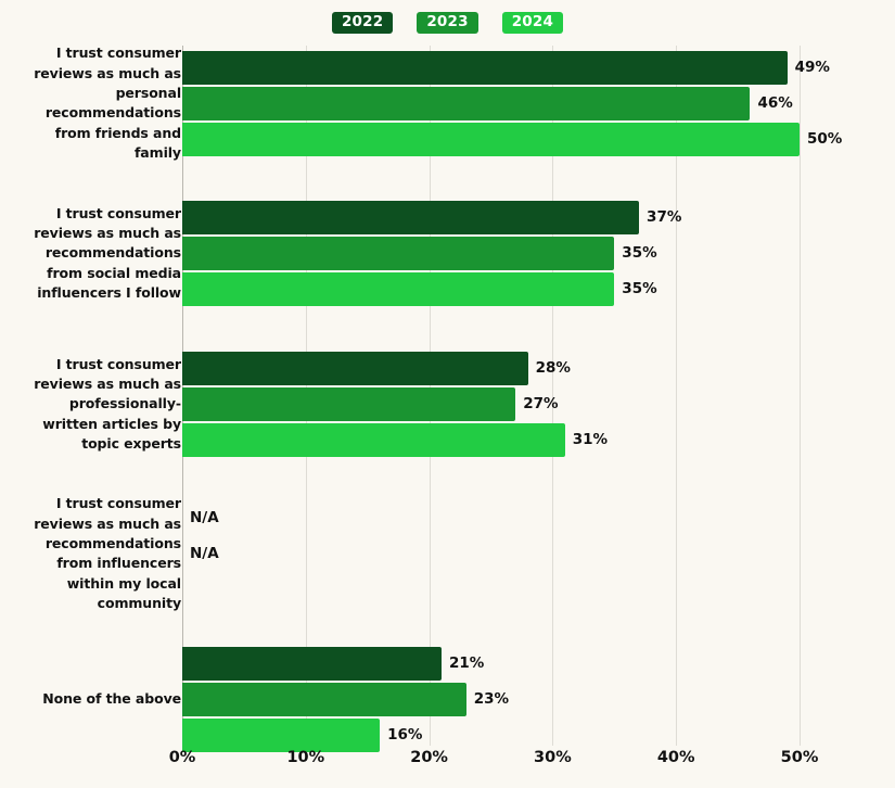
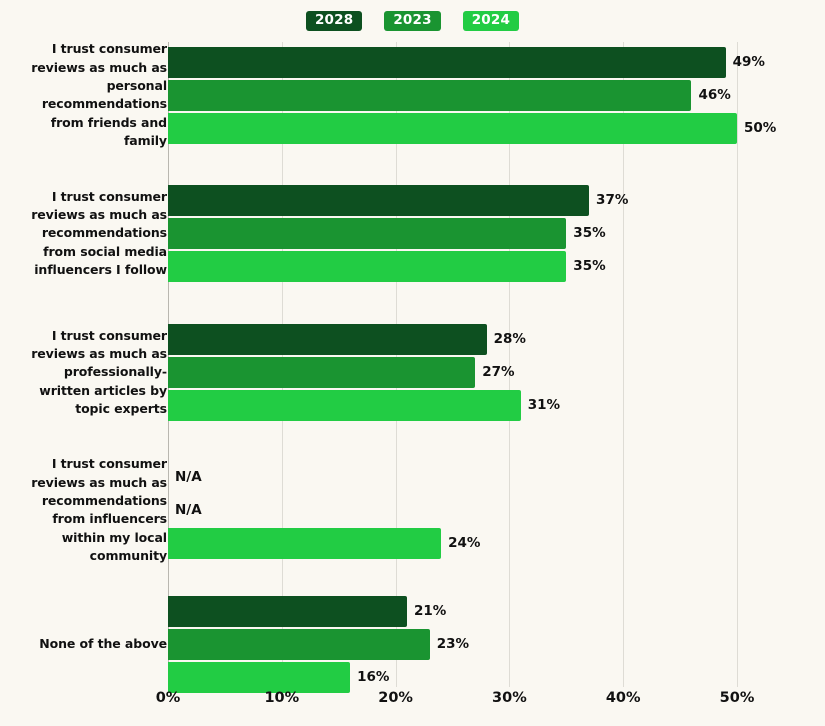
- 2022
+ 2028
  2023
  2024
  I trust consumer
  reviews as much as
  personal
  recommendations
  from friends and
  family
  49%
  46%
  50%
  I trust consumer
  reviews as much as
  recommendations
  from social media
  influencers I follow
  37%
  35%
  35%
  I trust consumer
  reviews as much as
  professionally-
  written articles by
  topic experts
  28%
  27%
  31%
  I trust consumer
  reviews as much as
  recommendations
  from influencers
  within my local
  community
  N/A
  N/A
+ 24%
  None of the above
  21%
  23%
  16%
  0%
  10%
  20%
  30%
  40%
  50%
